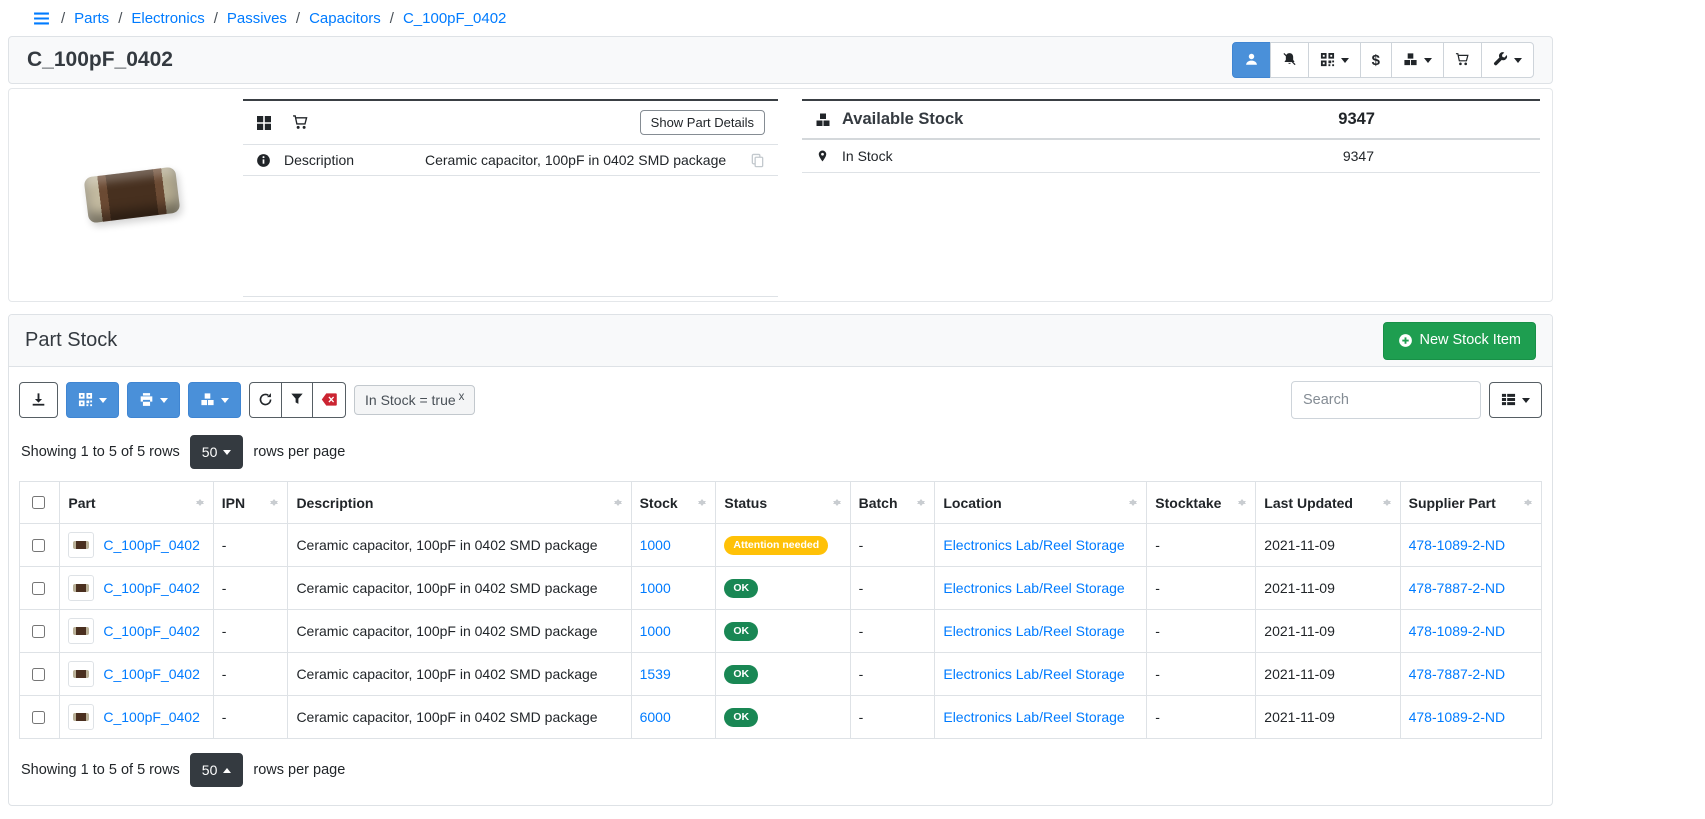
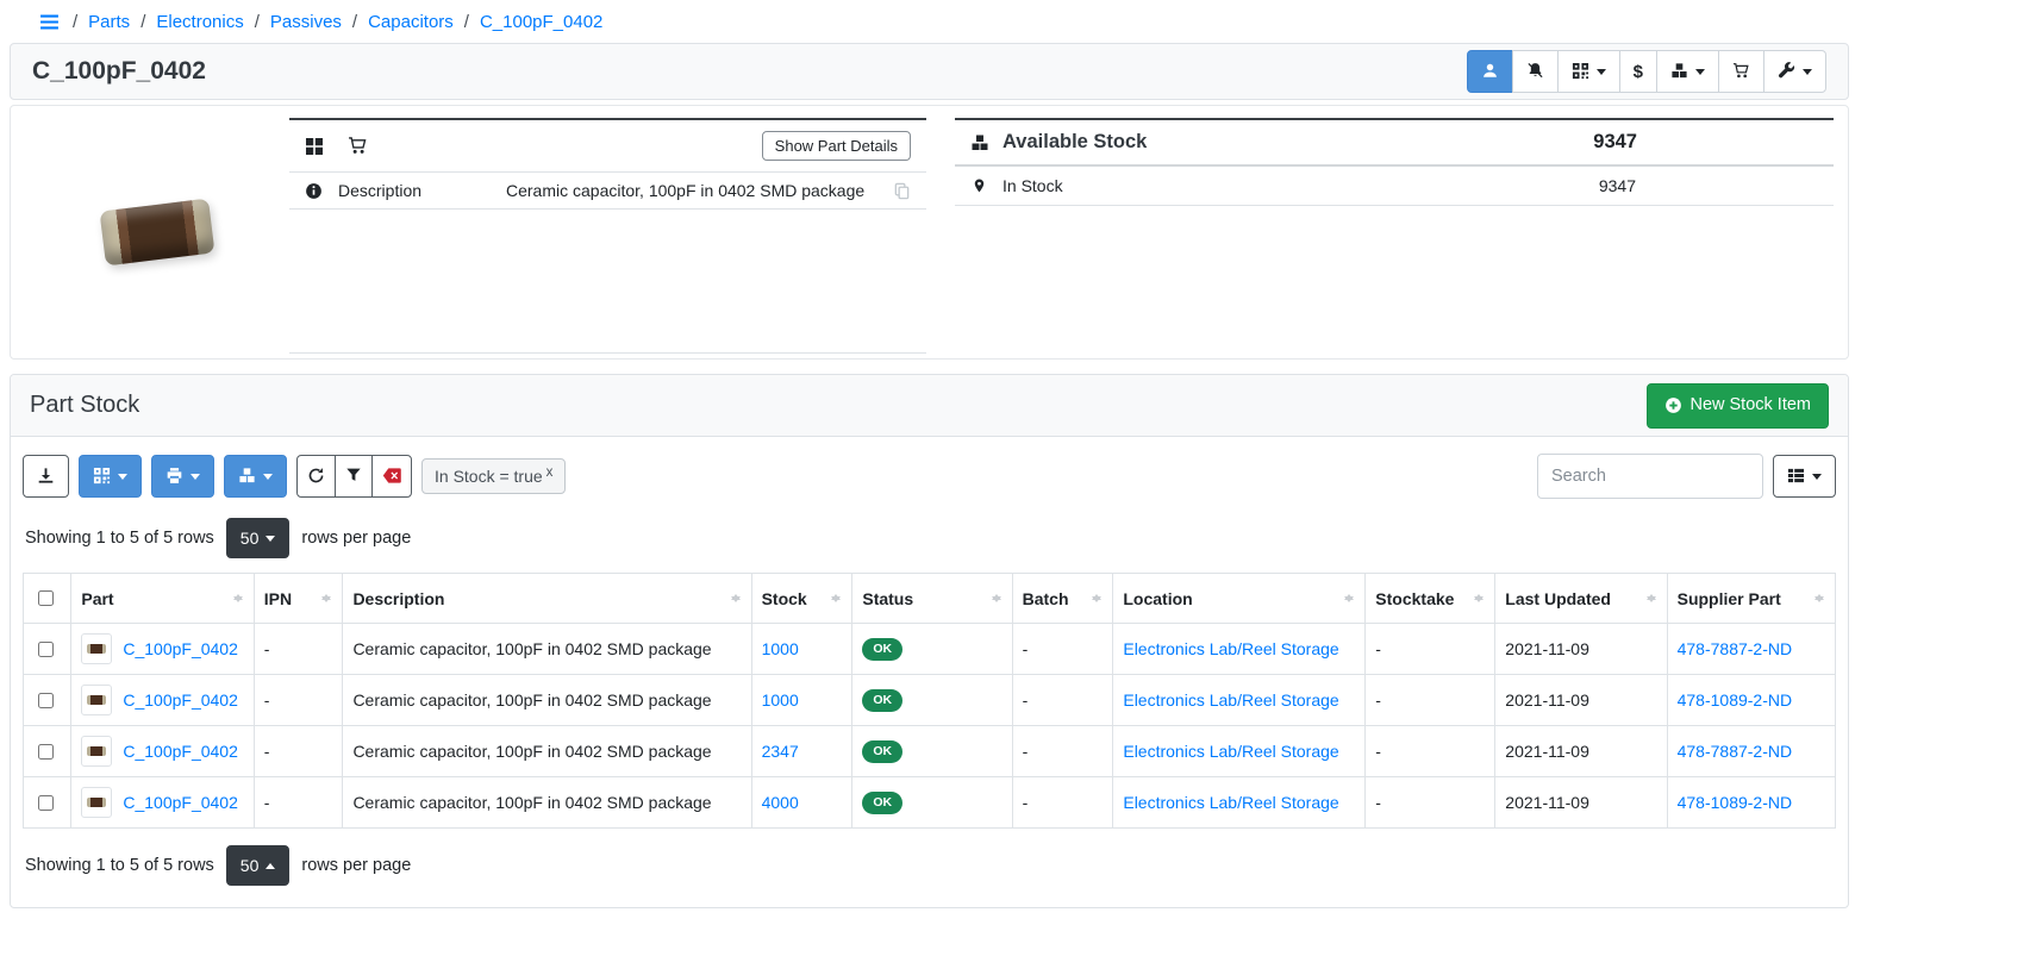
  /
  Parts
  /
  Electronics
  /
  Passives
  /
  Capacitors
  /
  C_100pF_0402
  C_100pF_0402
  $
  Show Part Details
  Description
  Ceramic capacitor, 100pF in 0402 SMD package
  Available Stock
  9347
  In Stock
  9347
  Part Stock
  New Stock Item
  In Stock = true
  x
  Search
  Showing 1 to 5 of 5 rows
  50
  rows per page
  	Part	IPN	Description	Stock	Status	Batch	Location	Stocktake	Last Updated	Supplier Part
- 	C_100pF_0402	-	Ceramic capacitor, 100pF in 0402 SMD package	1000	Attention needed	-	Electronics Lab/Reel Storage	-	2021-11-09	478-1089-2-ND
  	C_100pF_0402	-	Ceramic capacitor, 100pF in 0402 SMD package	1000	OK	-	Electronics Lab/Reel Storage	-	2021-11-09	478-7887-2-ND
  	C_100pF_0402	-	Ceramic capacitor, 100pF in 0402 SMD package	1000	OK	-	Electronics Lab/Reel Storage	-	2021-11-09	478-1089-2-ND
- 	C_100pF_0402	-	Ceramic capacitor, 100pF in 0402 SMD package	1539	OK	-	Electronics Lab/Reel Storage	-	2021-11-09	478-7887-2-ND
+ 	C_100pF_0402	-	Ceramic capacitor, 100pF in 0402 SMD package	2347	OK	-	Electronics Lab/Reel Storage	-	2021-11-09	478-7887-2-ND
- 	C_100pF_0402	-	Ceramic capacitor, 100pF in 0402 SMD package	6000	OK	-	Electronics Lab/Reel Storage	-	2021-11-09	478-1089-2-ND
+ 	C_100pF_0402	-	Ceramic capacitor, 100pF in 0402 SMD package	4000	OK	-	Electronics Lab/Reel Storage	-	2021-11-09	478-1089-2-ND
  Showing 1 to 5 of 5 rows
  50
  rows per page
